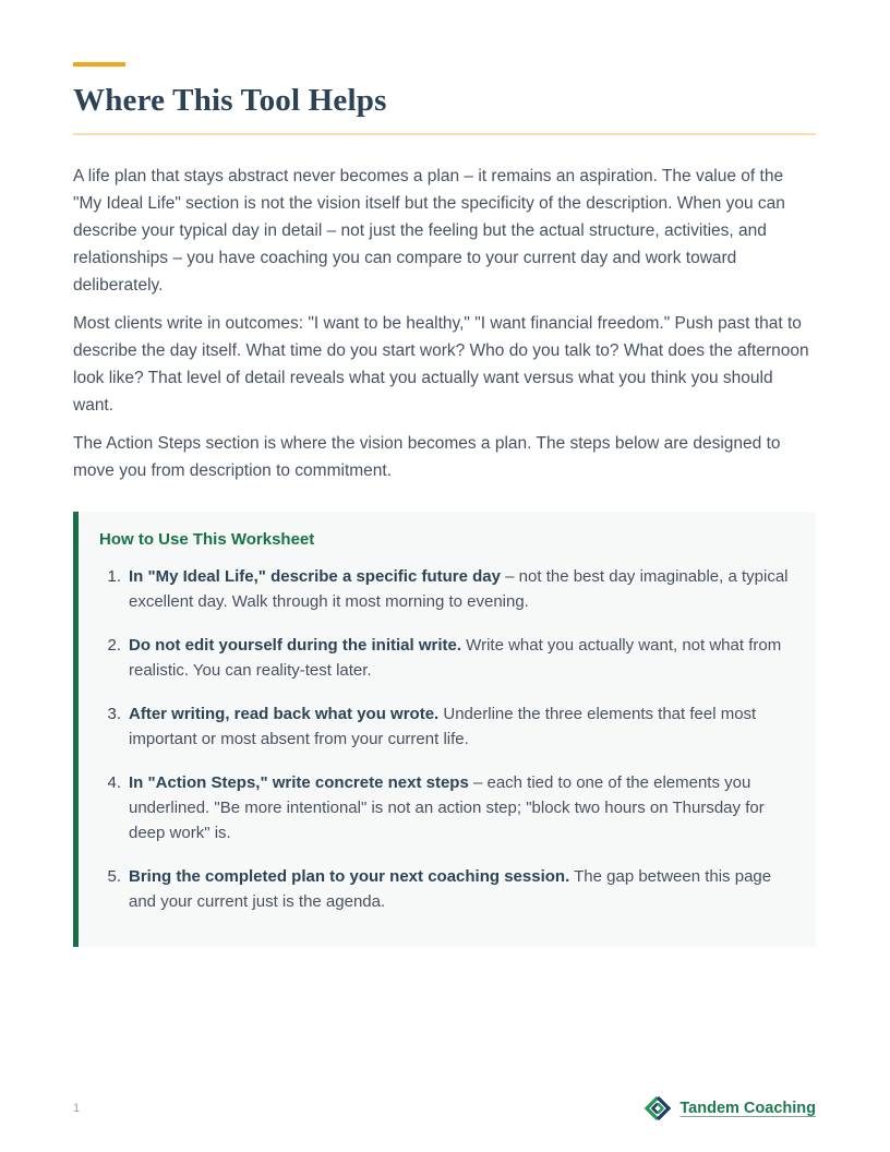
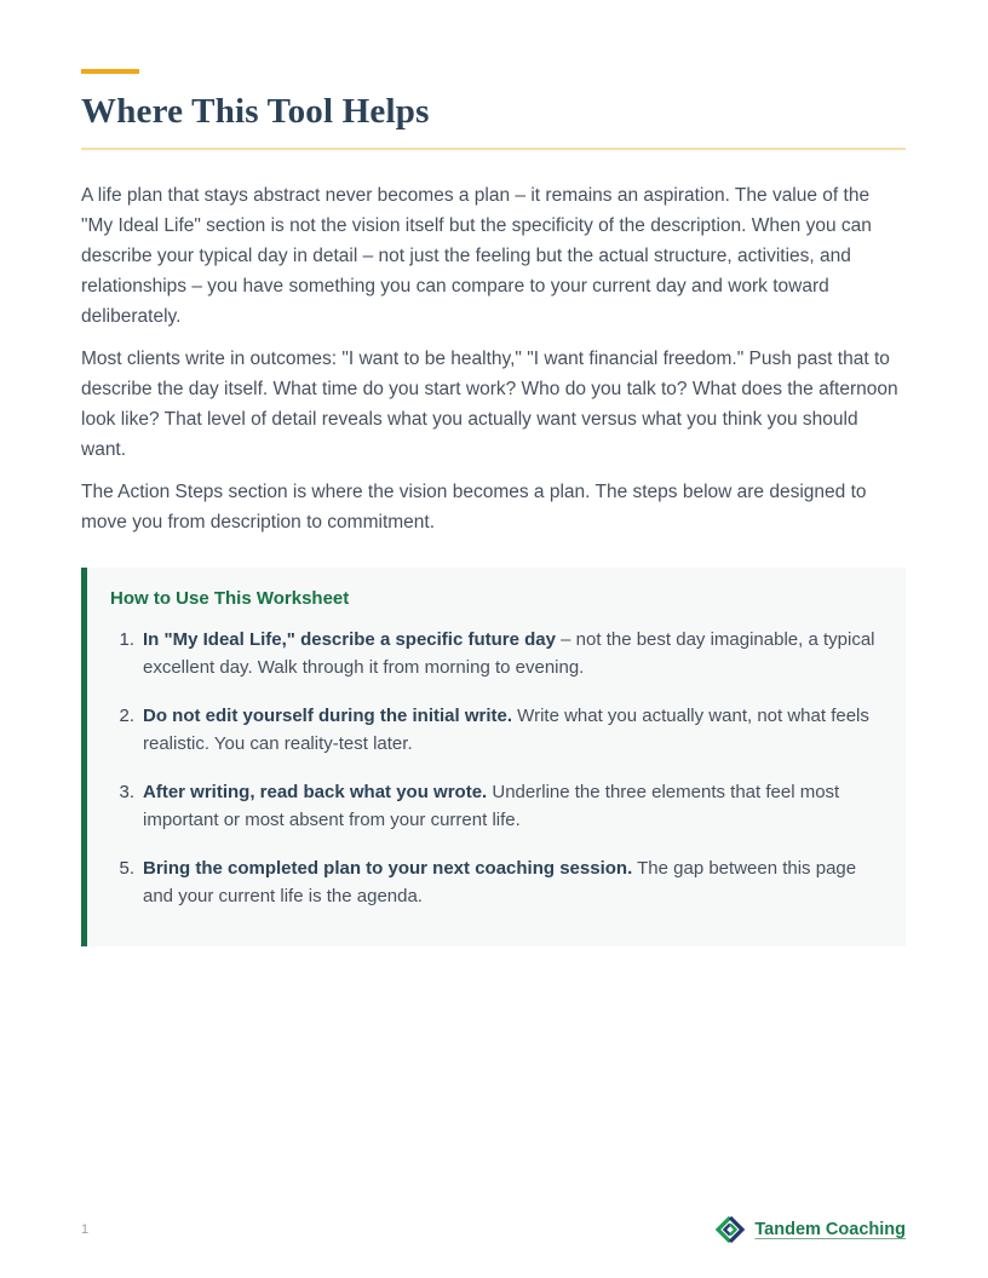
  Where This Tool Helps
- A life plan that stays abstract never becomes a plan – it remains an aspiration. The value of the "My Ideal Life" section is not the vision itself but the specificity of the description. When you can describe your typical day in detail – not just the feeling but the actual structure, activities, and relationships – you have coaching you can compare to your current day and work toward deliberately.
+ A life plan that stays abstract never becomes a plan – it remains an aspiration. The value of the "My Ideal Life" section is not the vision itself but the specificity of the description. When you can describe your typical day in detail – not just the feeling but the actual structure, activities, and relationships – you have something you can compare to your current day and work toward deliberately.
  Most clients write in outcomes: "I want to be healthy," "I want financial freedom." Push past that to describe the day itself. What time do you start work? Who do you talk to? What does the afternoon look like? That level of detail reveals what you actually want versus what you think you should want.
  The Action Steps section is where the vision becomes a plan. The steps below are designed to move you from description to commitment.
  How to Use This Worksheet
  1.
- In "My Ideal Life," describe a specific future day – not the best day imaginable, a typical excellent day. Walk through it most morning to evening.
+ In "My Ideal Life," describe a specific future day – not the best day imaginable, a typical excellent day. Walk through it from morning to evening.
  2.
- Do not edit yourself during the initial write. Write what you actually want, not what from realistic. You can reality-test later.
+ Do not edit yourself during the initial write. Write what you actually want, not what feels realistic. You can reality-test later.
  3.
  After writing, read back what you wrote. Underline the three elements that feel most important or most absent from your current life.
- 4.
- In "Action Steps," write concrete next steps – each tied to one of the elements you underlined. "Be more intentional" is not an action step; "block two hours on Thursday for deep work" is.
  5.
- Bring the completed plan to your next coaching session. The gap between this page and your current just is the agenda.
+ Bring the completed plan to your next coaching session. The gap between this page and your current life is the agenda.
  1
  Tandem Coaching
